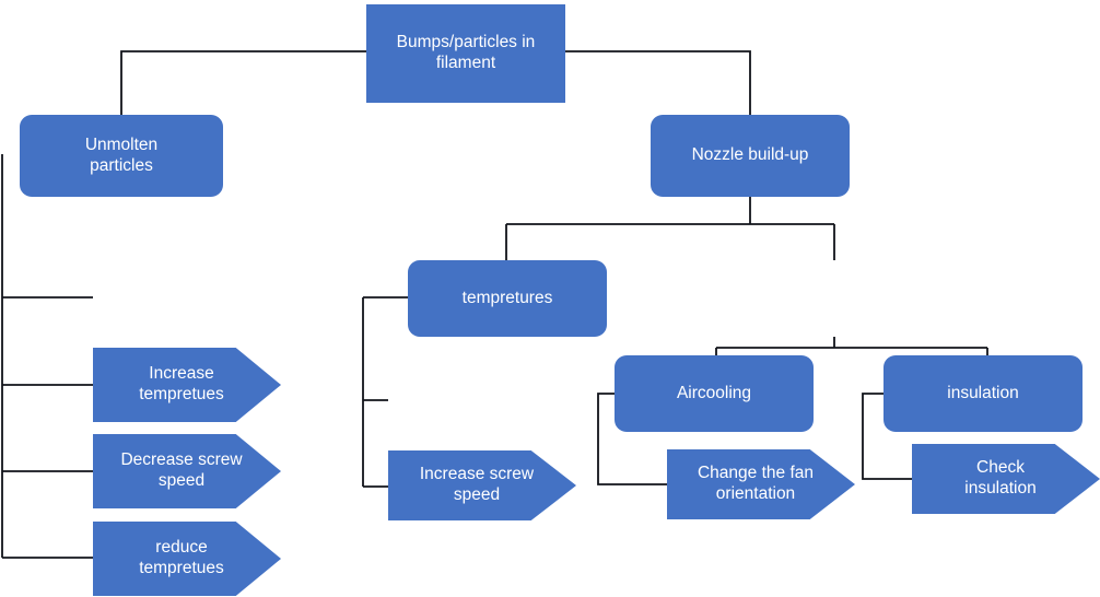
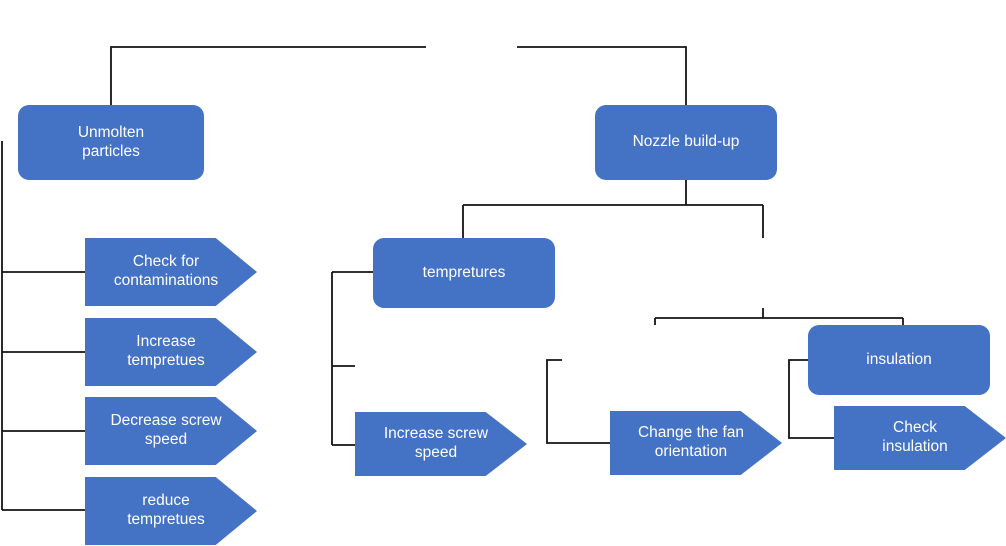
- Bumps/particles in
- filament
  Unmolten
  particles
  Nozzle build-up
+ Check for
+ contaminations
  Increase
  tempretues
  Decrease screw
  speed
  reduce
  tempretues
  tempretures
  Increase screw
  speed
- Aircooling
  insulation
  Change the fan
  orientation
  Check
  insulation
